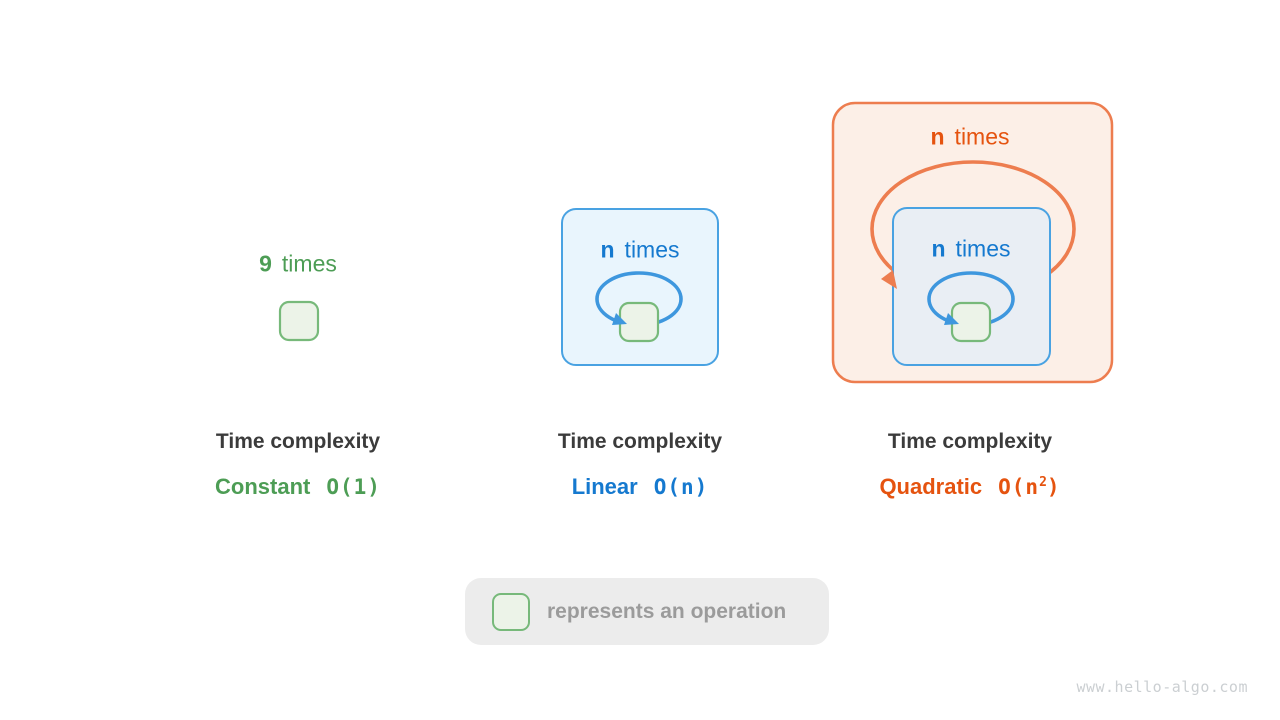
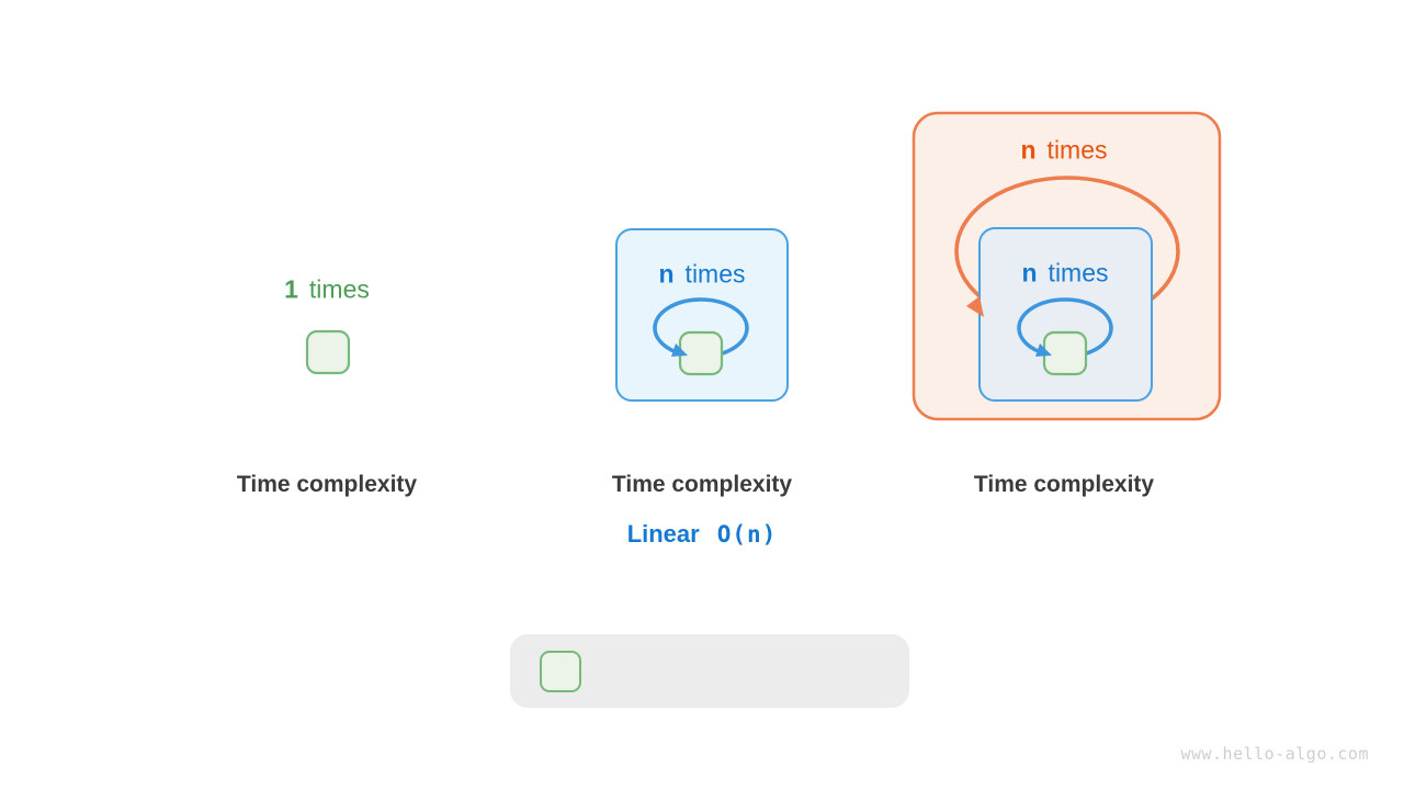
- 9
+ 1
  times
  n
  times
  n
  times
  n
  times
  Time complexity
  Time complexity
  Time complexity
- Constant
- O(1)
  Linear
  O(n)
- Quadratic
- O(n2)
- represents an operation
  www.hello-algo.com
